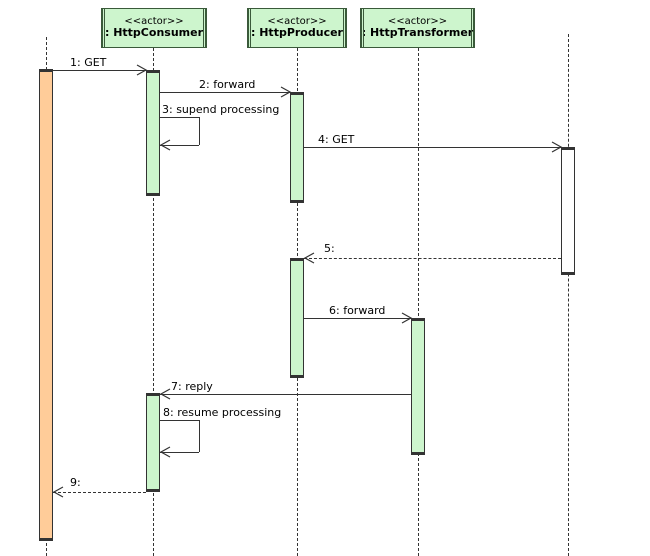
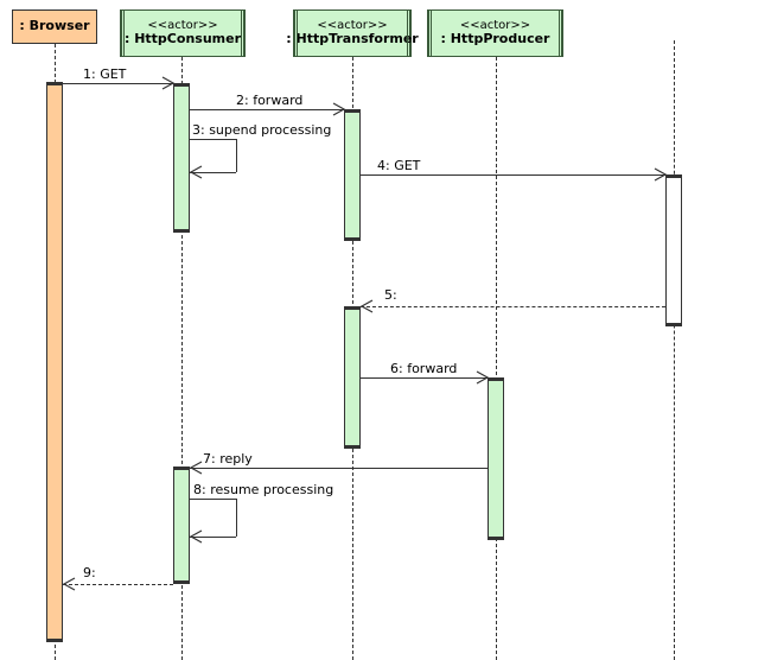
+ : Browser
  <<actor>>
  : HttpConsumer
  <<actor>>
- : HttpProducer
+ : HttpTransformer
  <<actor>>
- : HttpTransformer
+ : HttpProducer
  1: GET
  2: forward
  3: supend processing
  4: GET
  5:
  6: forward
  7: reply
  8: resume processing
  9:
